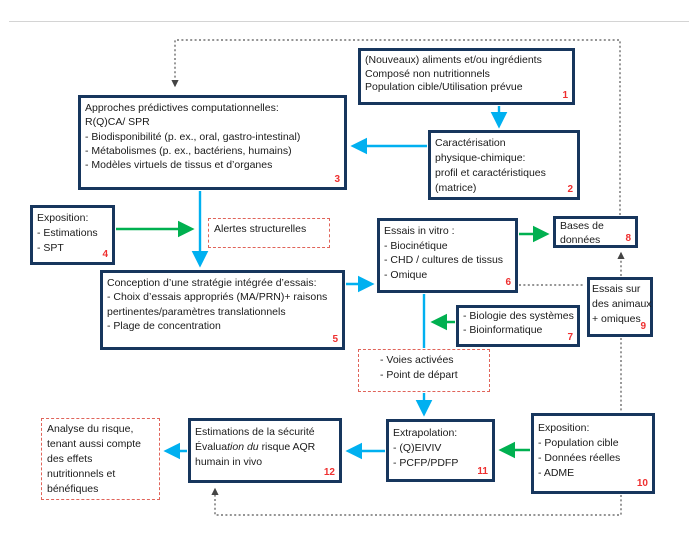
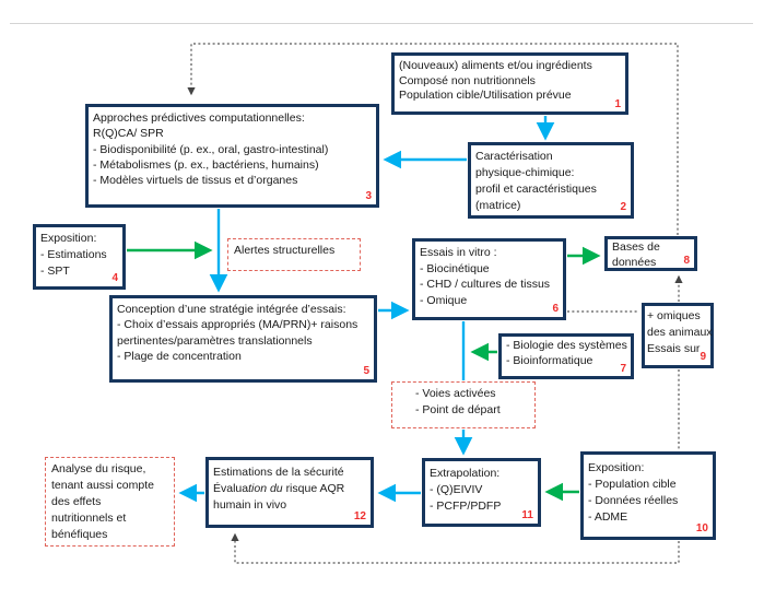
  (Nouveaux) aliments et/ou ingrédients
  Composé non nutritionnels
  Population cible/Utilisation prévue
  1
  Caractérisation
  physique-chimique:
  profil et caractéristiques
  (matrice)
  2
  Approches prédictives computationnelles:
  R(Q)CA/ SPR
  - Biodisponibilité (p. ex., oral, gastro-intestinal)
  - Métabolismes (p. ex., bactériens, humains)
  - Modèles virtuels de tissus et d’organes
  3
  Exposition:
  - Estimations
  - SPT
  4
  Alertes structurelles
  Conception d’une stratégie intégrée d’essais:
  - Choix d’essais appropriés (MA/PRN)+ raisons
  pertinentes/paramètres translationnels
  - Plage de concentration
  5
  Essais in vitro :
  - Biocinétique
  - CHD / cultures de tissus
  - Omique
  6
  Bases de
  données
  8
- Essais sur
+ + omiques
  des animaux
- + omiques
+ Essais sur
  9
  - Biologie des systèmes
  - Bioinformatique
  7
  - Voies activées
  - Point de départ
  Exposition:
  - Population cible
  - Données réelles
  - ADME
  10
  Extrapolation:
  - (Q)EIVIV
  - PCFP/PDFP
  11
  Estimations de la sécurité
  Évaluation du risque AQR
  humain in vivo
  12
  Analyse du risque,
  tenant aussi compte
  des effets
  nutritionnels et
  bénéfiques
